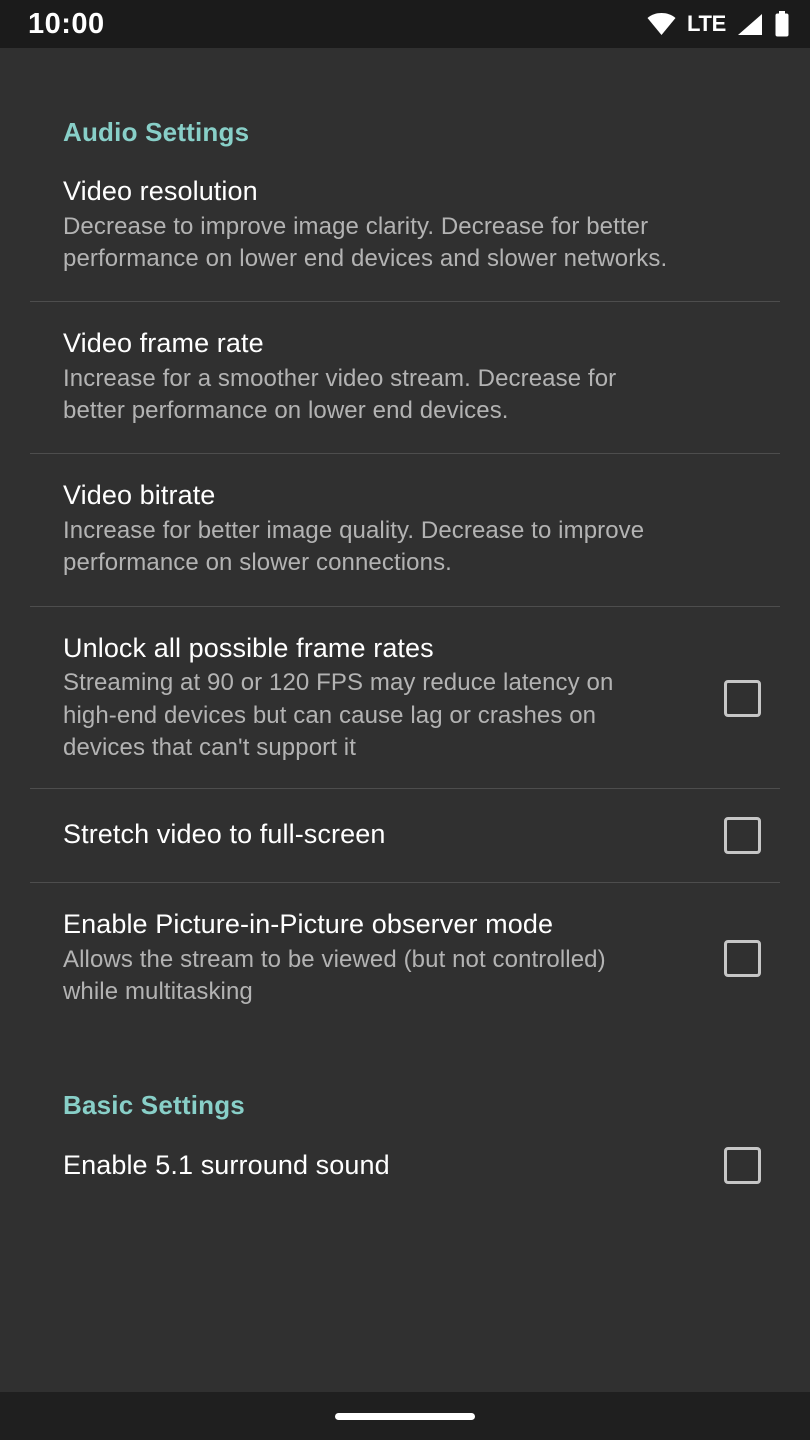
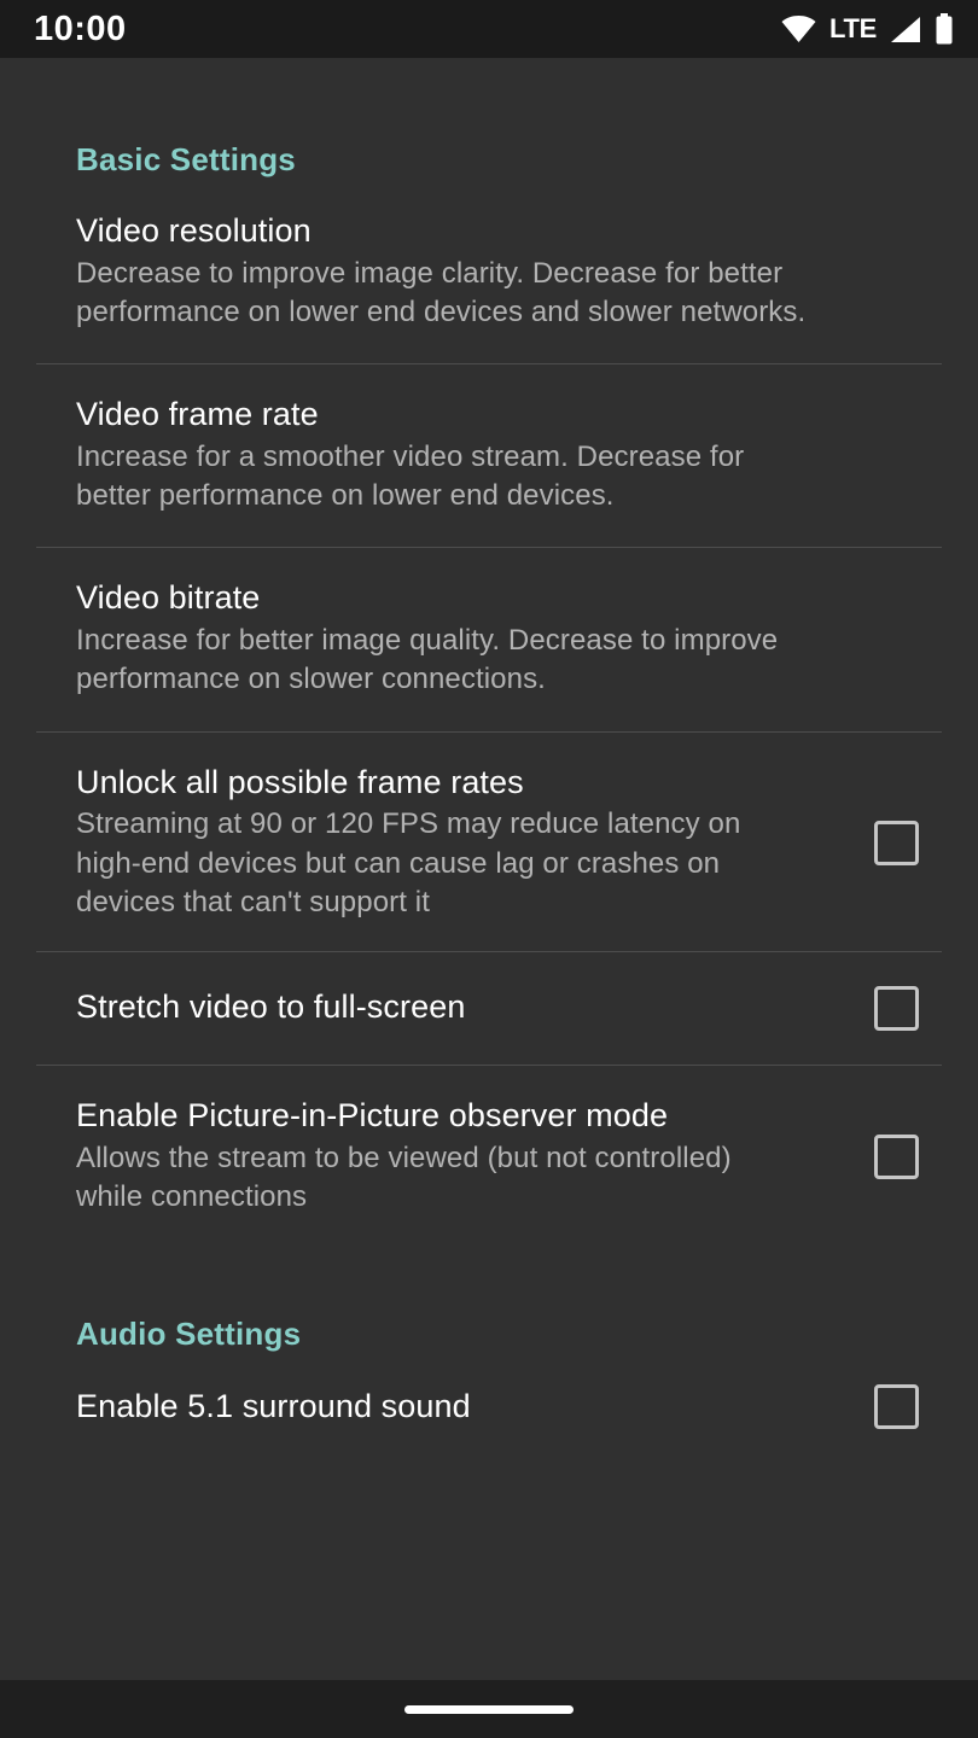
  10:00
  LTE
- Audio Settings
+ Basic Settings
  Video resolution
  Decrease to improve image clarity. Decrease for better performance on lower end devices and slower networks.
  Video frame rate
  Increase for a smoother video stream. Decrease for better performance on lower end devices.
  Video bitrate
  Increase for better image quality. Decrease to improve performance on slower connections.
  Unlock all possible frame rates
  Streaming at 90 or 120 FPS may reduce latency on high-end devices but can cause lag or crashes on devices that can't support it
  Stretch video to full-screen
  Enable Picture-in-Picture observer mode
- Allows the stream to be viewed (but not controlled) while multitasking
+ Allows the stream to be viewed (but not controlled) while connections
- Basic Settings
+ Audio Settings
  Enable 5.1 surround sound
